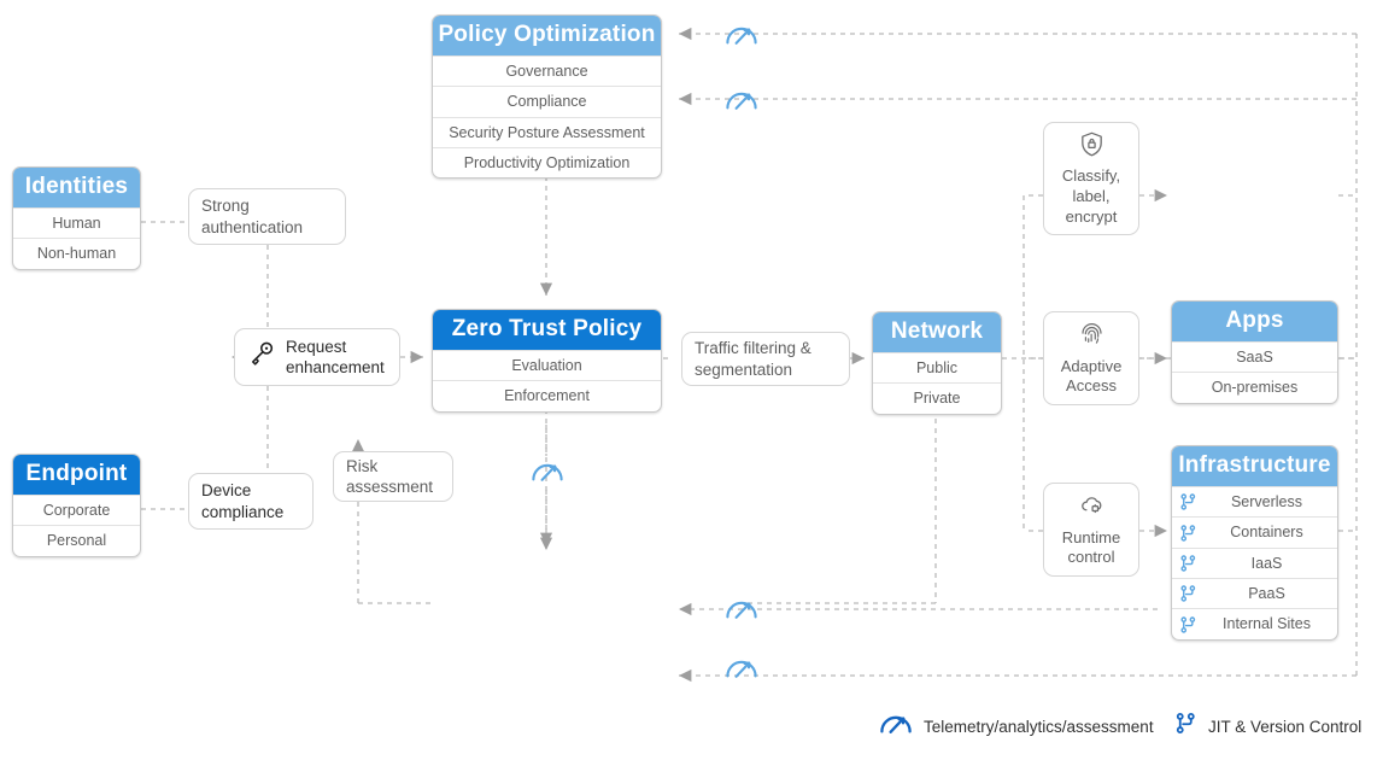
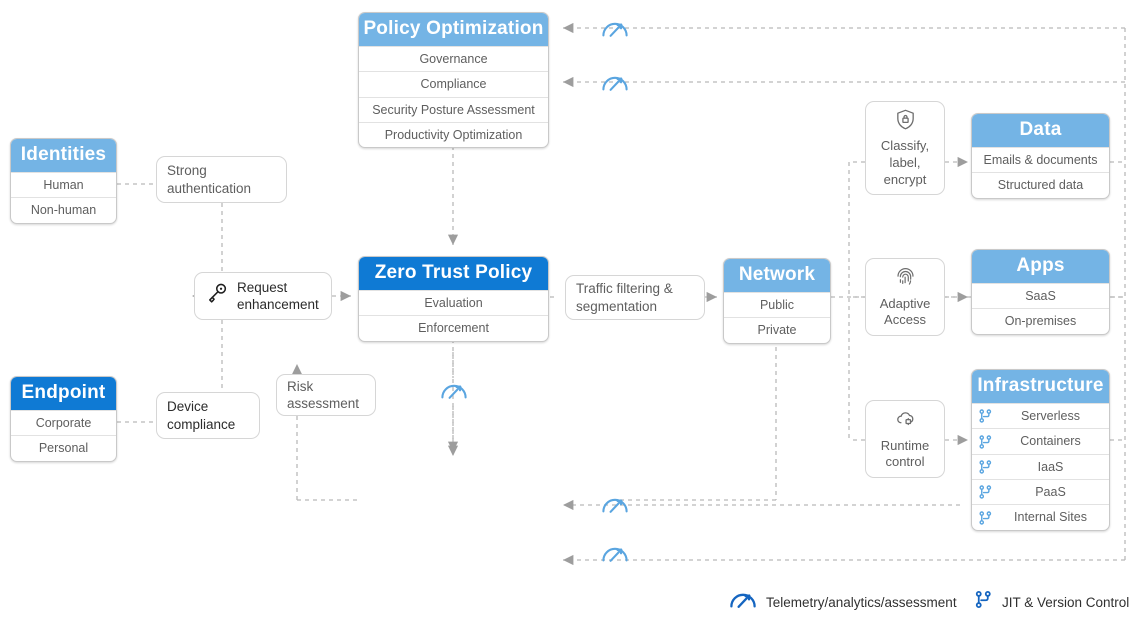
  Identities
  Human
  Non-human
  Endpoint
  Corporate
  Personal
  Policy Optimization
  Governance
  Compliance
  Security Posture Assessment
  Productivity Optimization
  Zero Trust Policy
  Evaluation
  Enforcement
  Network
  Public
  Private
+ Data
+ Emails & documents
+ Structured data
  Apps
  SaaS
  On-premises
  Infrastructure
  Serverless
  Containers
  IaaS
  PaaS
  Internal Sites
  Strong
  authentication
  Device
  compliance
  Request
  enhancement
  Risk
  assessment
  Traffic filtering &
  segmentation
  Classify,
  label,
  encrypt
  Adaptive
  Access
  Runtime
  control
  Telemetry/analytics/assessment
  JIT & Version Control
